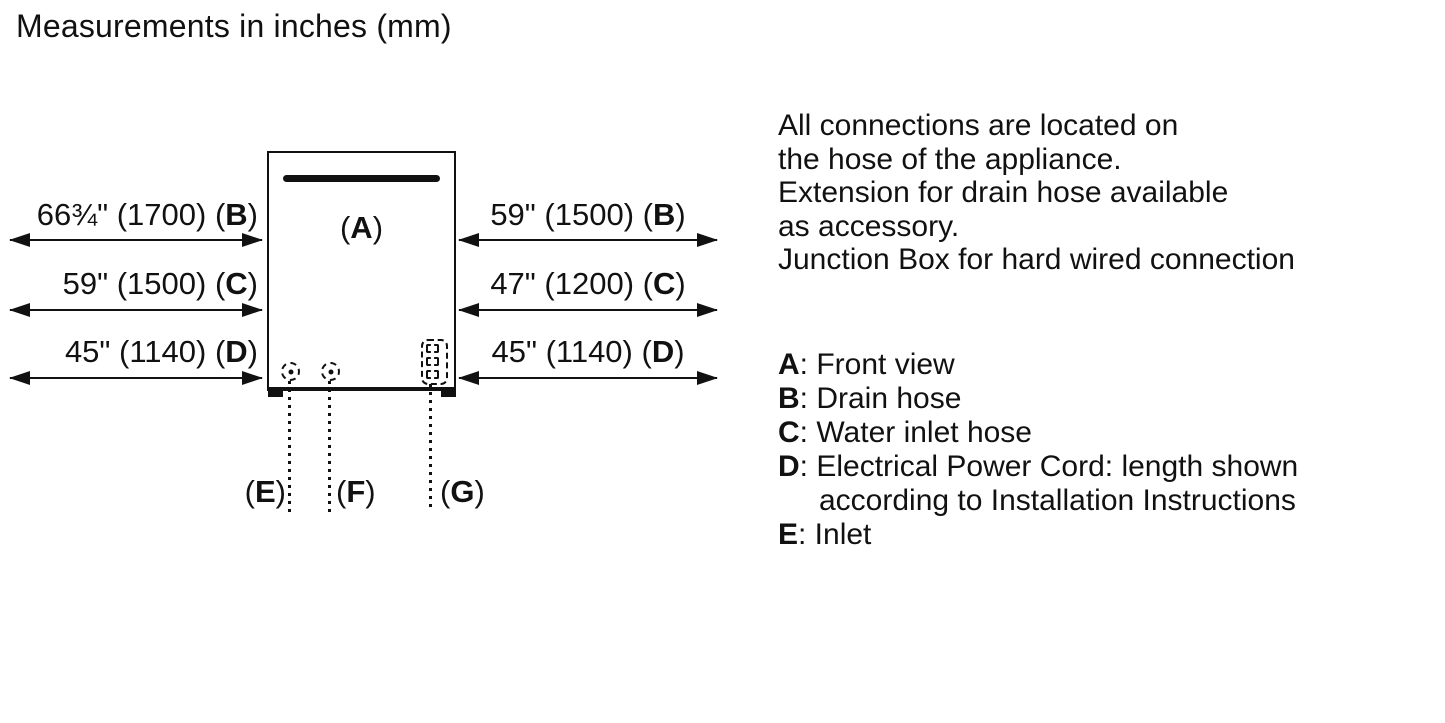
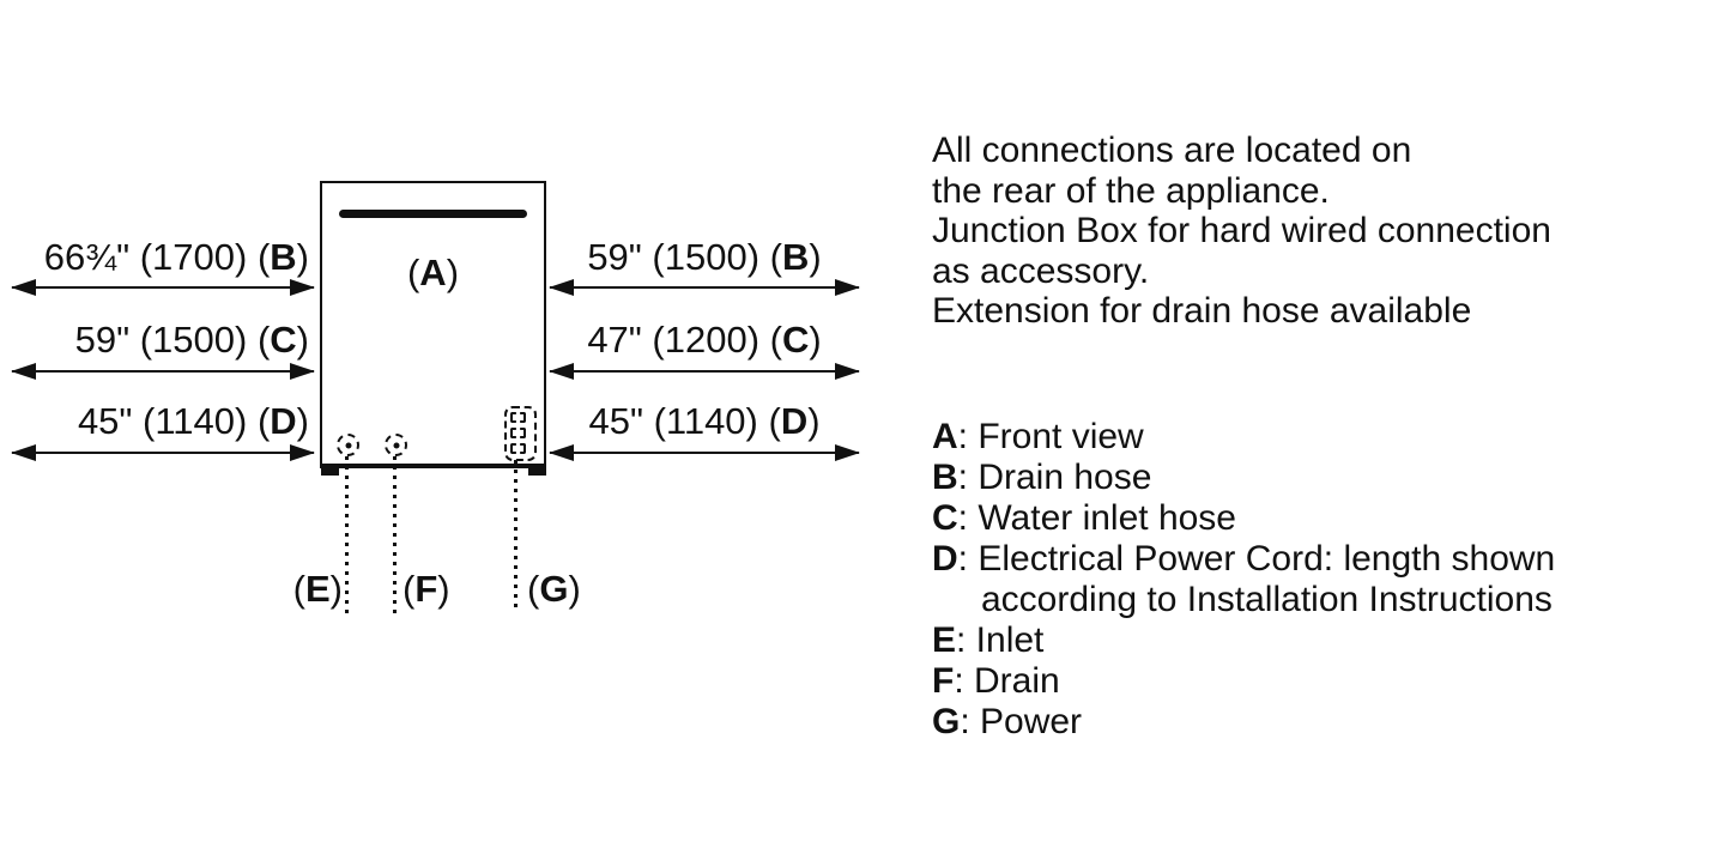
- Measurements in inches (mm)
  (A)
  66¾" (1700) (B)
  59" (1500) (C)
  45" (1140) (D)
  59" (1500) (B)
  47" (1200) (C)
  45" (1140) (D)
  (E)
  (F)
  (G)
  All connections are located on
- the hose of the appliance.
+ the rear of the appliance.
- Extension for drain hose available
+ Junction Box for hard wired connection
  as accessory.
- Junction Box for hard wired connection
+ Extension for drain hose available
  A: Front view
  B: Drain hose
  C: Water inlet hose
  D: Electrical Power Cord: length shown
  according to Installation Instructions
  E: Inlet
+ F: Drain
+ G: Power
